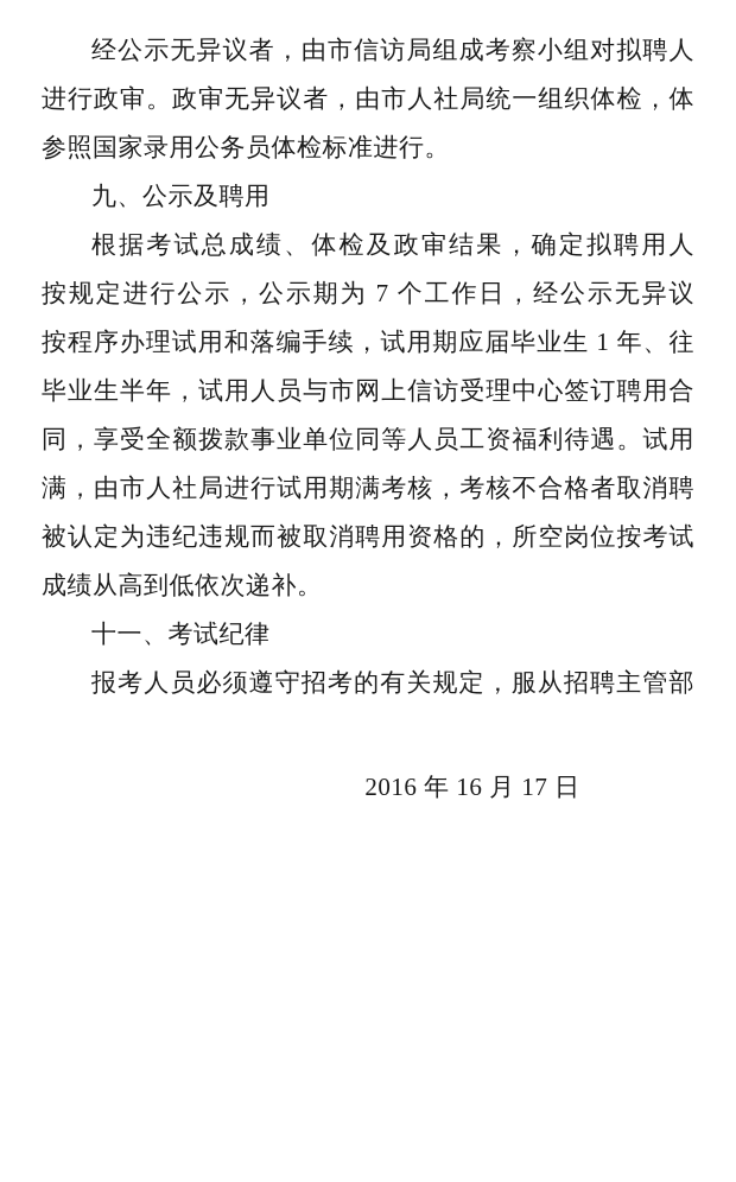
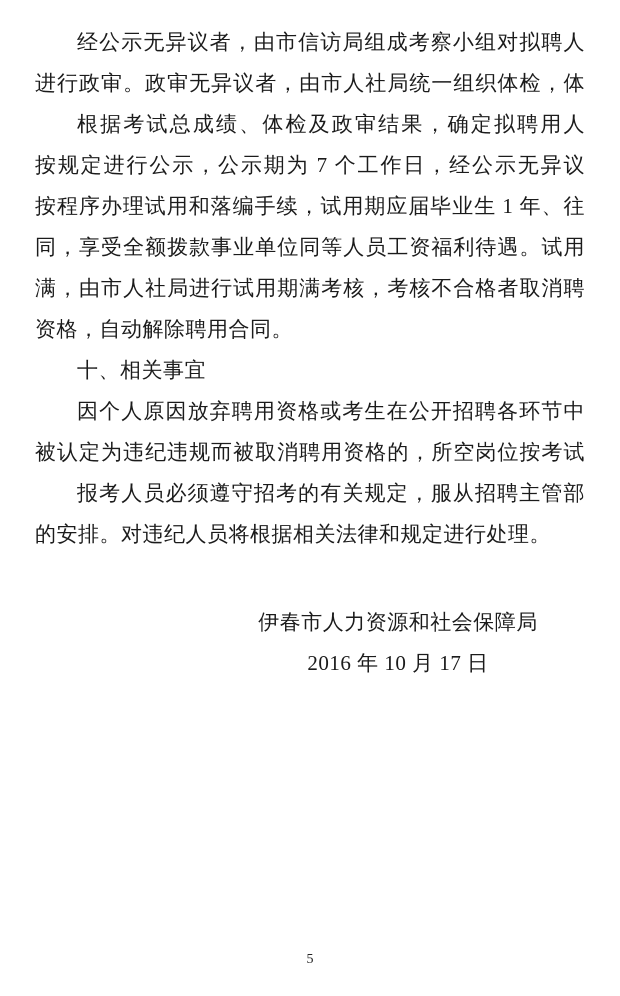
  经公示无异议者，由市信访局组成考察小组对拟聘人
  进行政审。政审无异议者，由市人社局统一组织体检，体
- 参照国家录用公务员体检标准进行。
- 九、公示及聘用
  根据考试总成绩、体检及政审结果，确定拟聘用人
  按规定进行公示，公示期为 7 个工作日，经公示无异议
  按程序办理试用和落编手续，试用期应届毕业生 1 年、往
- 毕业生半年，试用人员与市网上信访受理中心签订聘用合
  同，享受全额拨款事业单位同等人员工资福利待遇。试用
  满，由市人社局进行试用期满考核，考核不合格者取消聘
+ 资格，自动解除聘用合同。
+ 十、相关事宜
+ 因个人原因放弃聘用资格或考生在公开招聘各环节中
  被认定为违纪违规而被取消聘用资格的，所空岗位按考试
- 成绩从高到低依次递补。
- 十一、考试纪律
  报考人员必须遵守招考的有关规定，服从招聘主管部
+ 的安排。对违纪人员将根据相关法律和规定进行处理。
+ 伊春市人力资源和社会保障局
- 2016 年 16 月 17 日
+ 2016 年 10 月 17 日
+ 5
